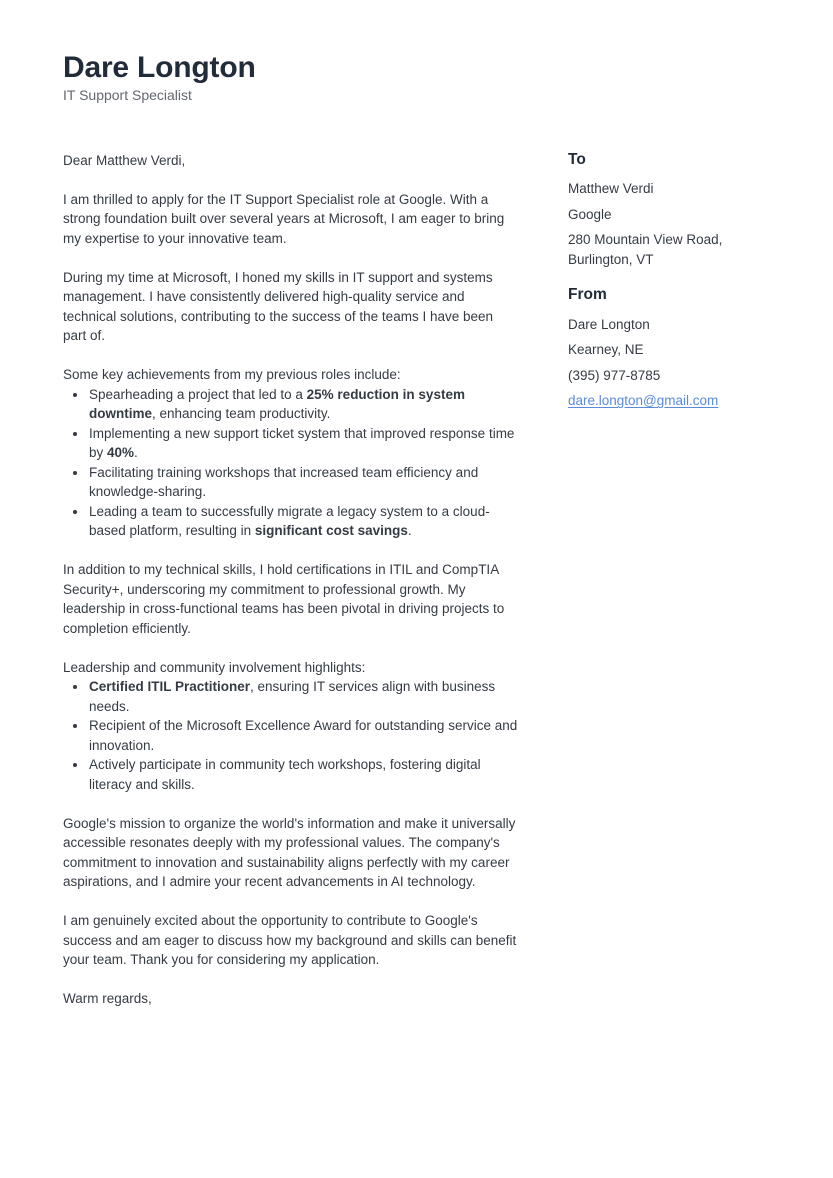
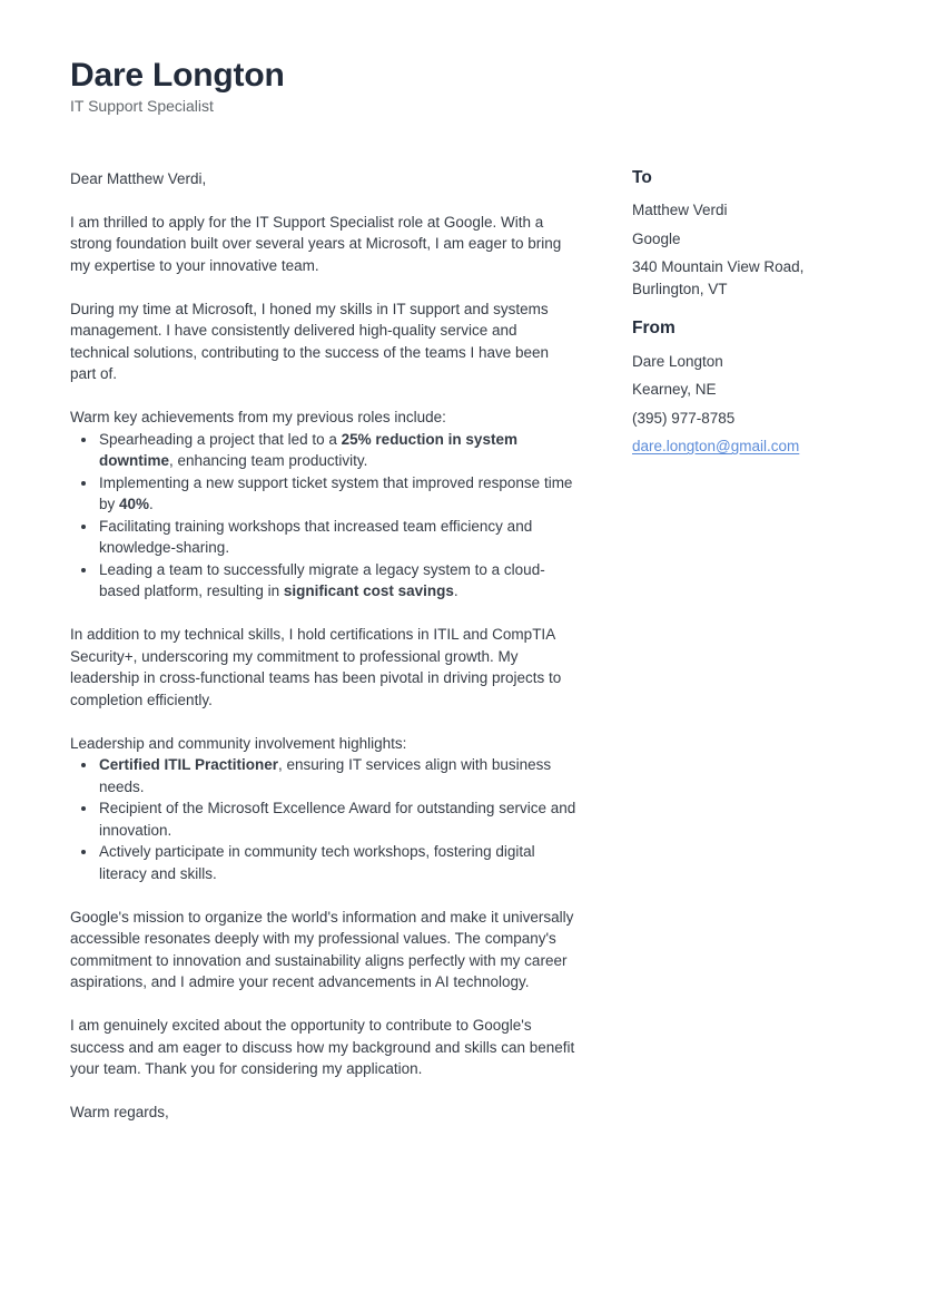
  Dare Longton
  IT Support Specialist
  Dear Matthew Verdi,
  I am thrilled to apply for the IT Support Specialist role at Google. With a strong foundation built over several years at Microsoft, I am eager to bring my expertise to your innovative team.
  During my time at Microsoft, I honed my skills in IT support and systems management. I have consistently delivered high-quality service and technical solutions, contributing to the success of the teams I have been part of.
- Some key achievements from my previous roles include:
+ Warm key achievements from my previous roles include:
  Spearheading a project that led to a 25% reduction in system downtime, enhancing team productivity.
  Implementing a new support ticket system that improved response time by 40%.
  Facilitating training workshops that increased team efficiency and knowledge-sharing.
  Leading a team to successfully migrate a legacy system to a cloud-based platform, resulting in significant cost savings.
  In addition to my technical skills, I hold certifications in ITIL and CompTIA Security+, underscoring my commitment to professional growth. My leadership in cross-functional teams has been pivotal in driving projects to completion efficiently.
  Leadership and community involvement highlights:
  Certified ITIL Practitioner, ensuring IT services align with business needs.
  Recipient of the Microsoft Excellence Award for outstanding service and innovation.
  Actively participate in community tech workshops, fostering digital literacy and skills.
  Google's mission to organize the world's information and make it universally accessible resonates deeply with my professional values. The company's commitment to innovation and sustainability aligns perfectly with my career aspirations, and I admire your recent advancements in AI technology.
  I am genuinely excited about the opportunity to contribute to Google's success and am eager to discuss how my background and skills can benefit your team. Thank you for considering my application.
  Warm regards,
  To
  Matthew Verdi
  Google
- 280 Mountain View Road, Burlington, VT
+ 340 Mountain View Road, Burlington, VT
  From
  Dare Longton
  Kearney, NE
  (395) 977-8785
  dare.longton@gmail.com
